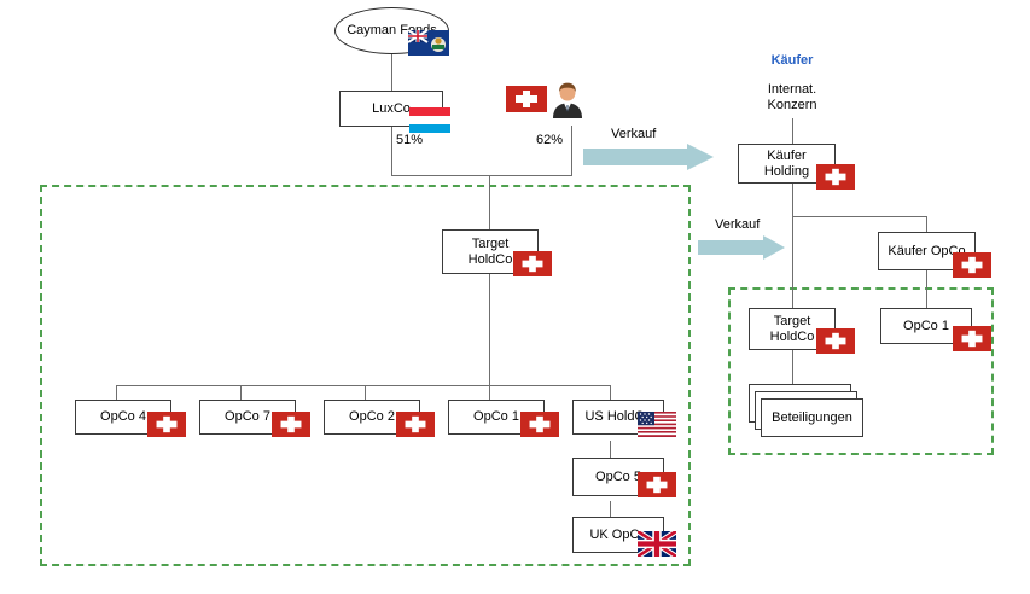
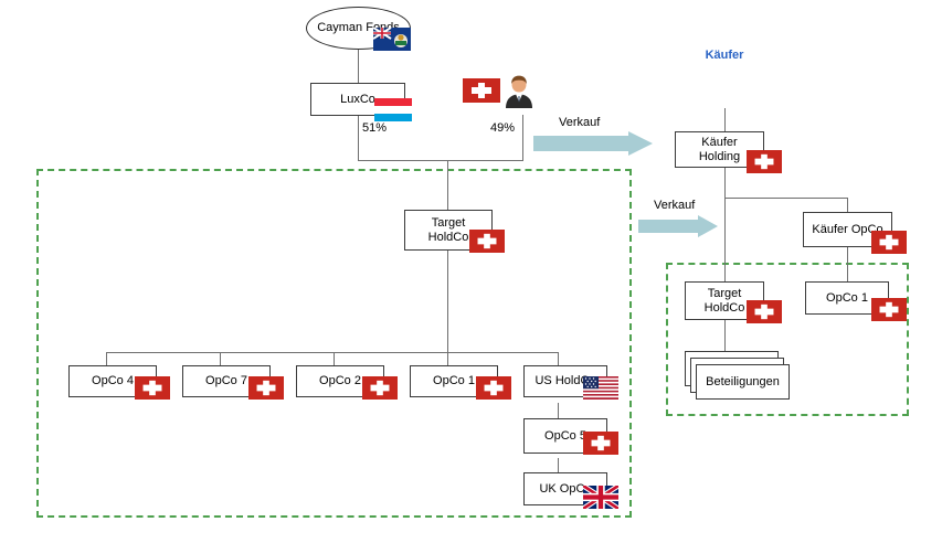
  LuxCo
  Target
  HoldCo
  OpCo 4
  OpCo 7
  OpCo 2
  OpCo 1
  US Hold
  OpCo 5
  UK OpC
  Käufer
  Holding
  Käufer OpCo
  Target
  HoldCo
  OpCo 1
  Beteiligungen
  51%
- 62%
+ 49%
  Käufer
- Internat.
- Konzern
  Verkauf
  Verkauf
